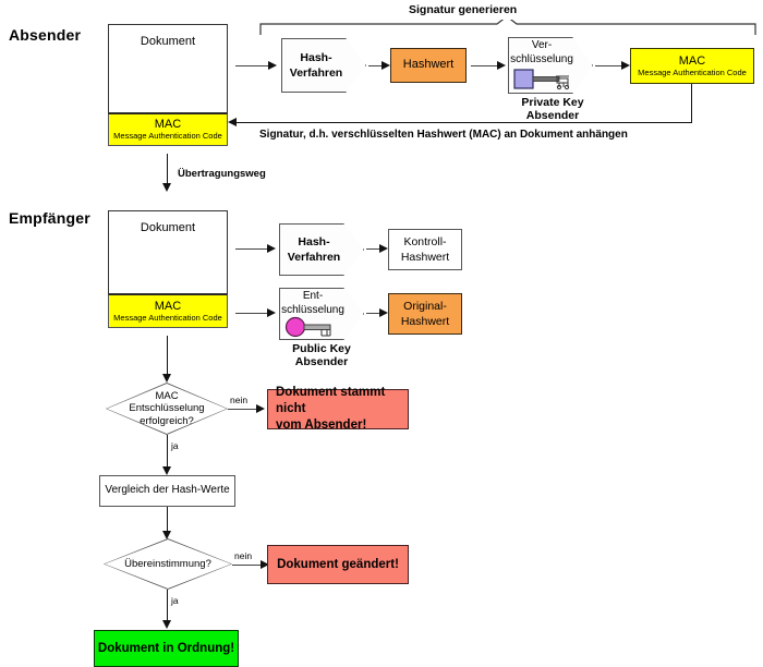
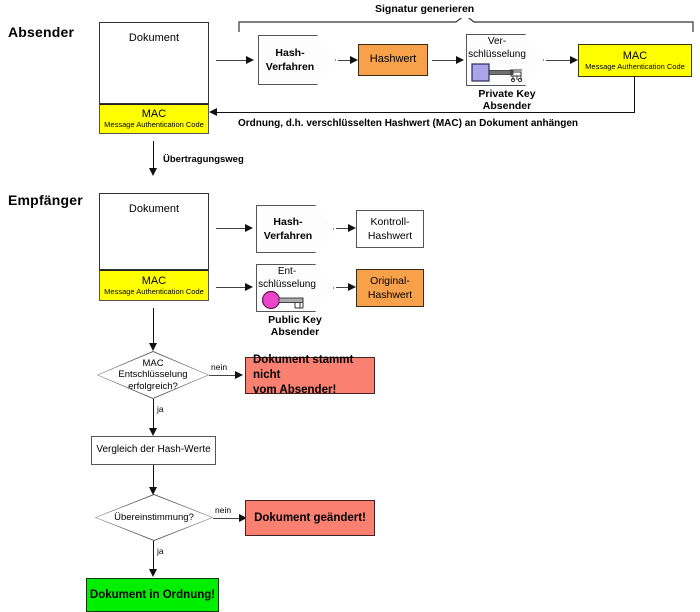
  Absender
  Dokument
  MAC
  Message Authentication Code
  Hash-
  Verfahren
  Hashwert
  Ver-
  schlüsselung
  Private Key Absender
  MAC
  Message Authentication Code
  Signatur generieren
- Signatur, d.h. verschlüsselten Hashwert (MAC) an Dokument anhängen
+ Ordnung, d.h. verschlüsselten Hashwert (MAC) an Dokument anhängen
  Übertragungsweg
  Empfänger
  Dokument
  MAC
  Message Authentication Code
  Hash-
  Verfahren
  Kontroll-
  Hashwert
  Ent-
  schlüsselung
  Public Key Absender
  Original-
  Hashwert
  MAC
  Entschlüsselung
  erfolgreich?
  nein
  Dokument stammt nicht
  vom Absender!
  ja
  Vergleich der Hash-Werte
  Übereinstimmung?
  nein
  Dokument geändert!
  ja
  Dokument in Ordnung!
